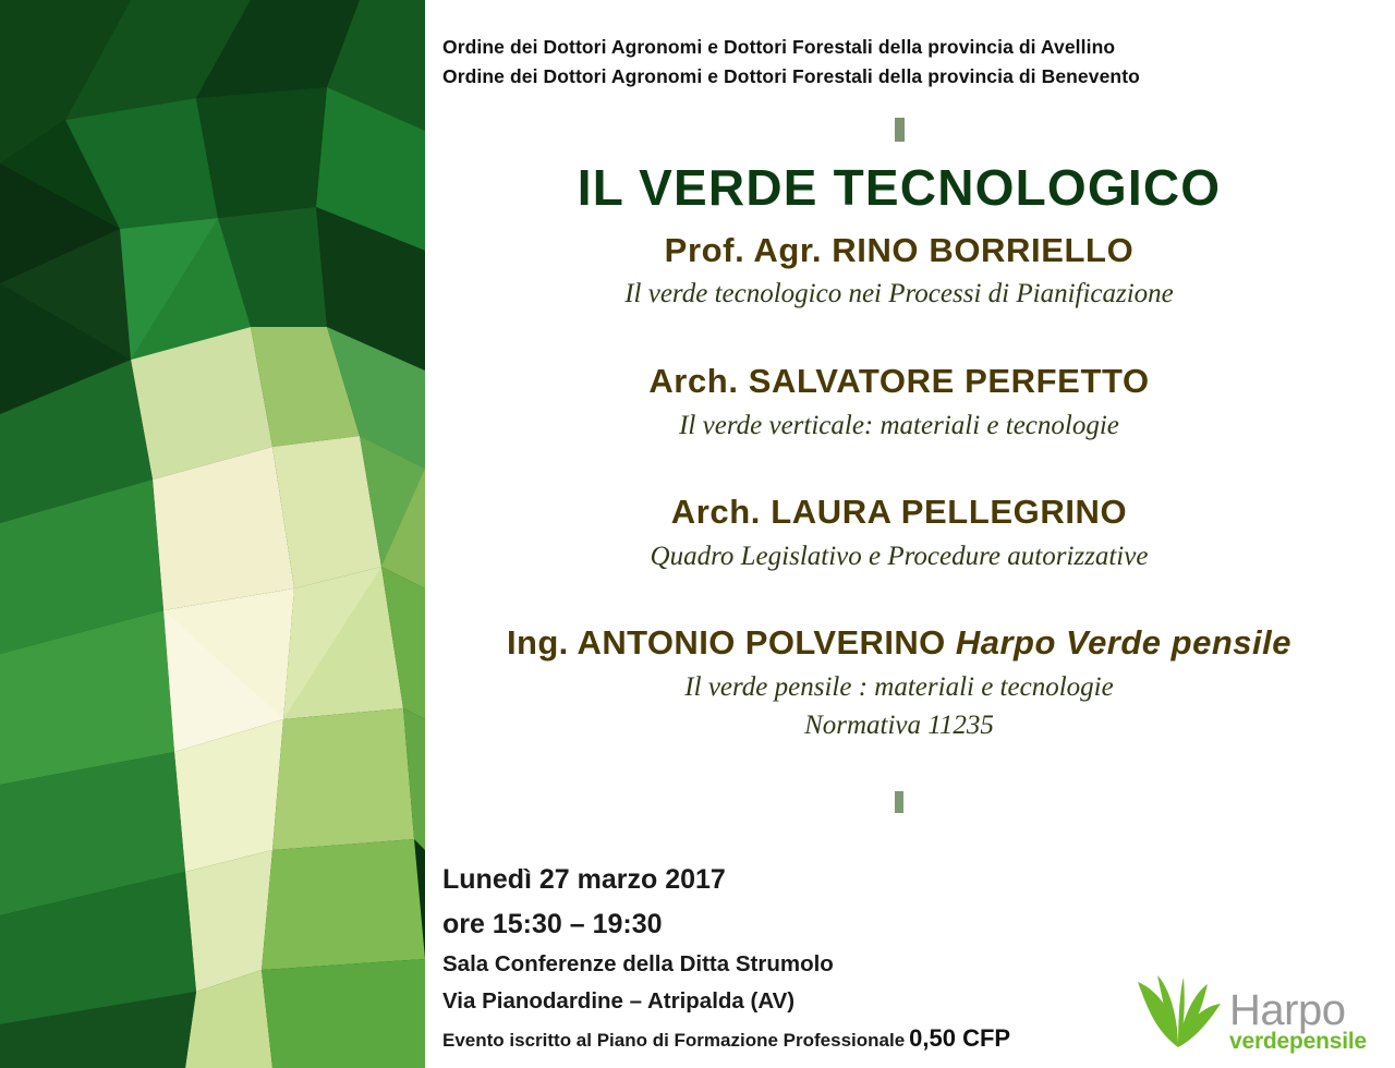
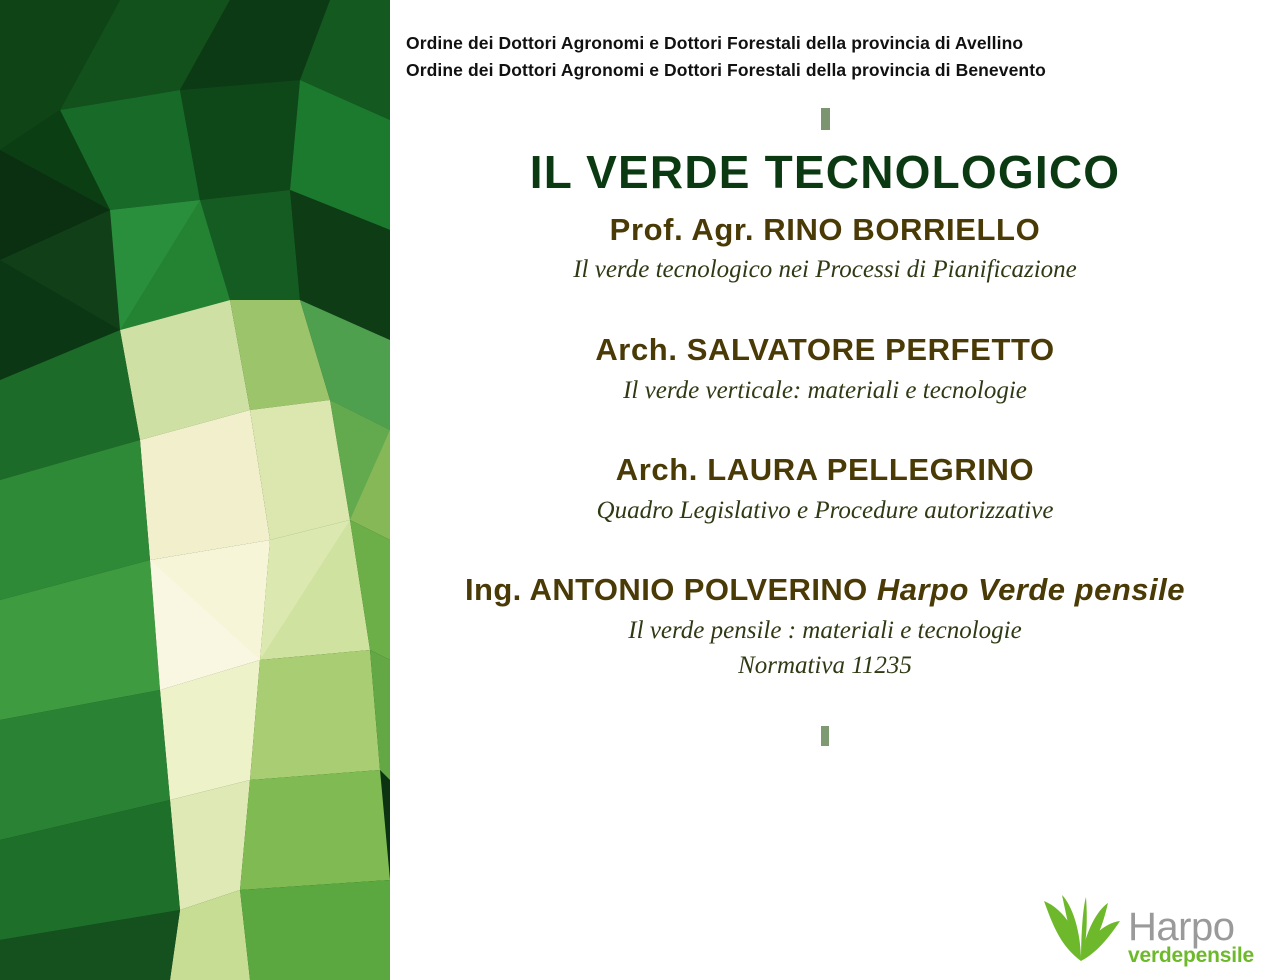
  Ordine dei Dottori Agronomi e Dottori Forestali della provincia di Avellino
  Ordine dei Dottori Agronomi e Dottori Forestali della provincia di Benevento
  IL VERDE TECNOLOGICO
  Prof. Agr. RINO BORRIELLO
  Il verde tecnologico nei Processi di Pianificazione
  Arch. SALVATORE PERFETTO
  Il verde verticale: materiali e tecnologie
  Arch. LAURA PELLEGRINO
  Quadro Legislativo e Procedure autorizzative
  Ing. ANTONIO POLVERINO Harpo Verde pensile
  Il verde pensile : materiali e tecnologie
  Normativa 11235
- Lunedì 27 marzo 2017
- ore 15:30 – 19:30
- Sala Conferenze della Ditta Strumolo
- Via Pianodardine – Atripalda (AV)
- Evento iscritto al Piano di Formazione Professionale 0,50 CFP
  Harpo
  verdepensile
